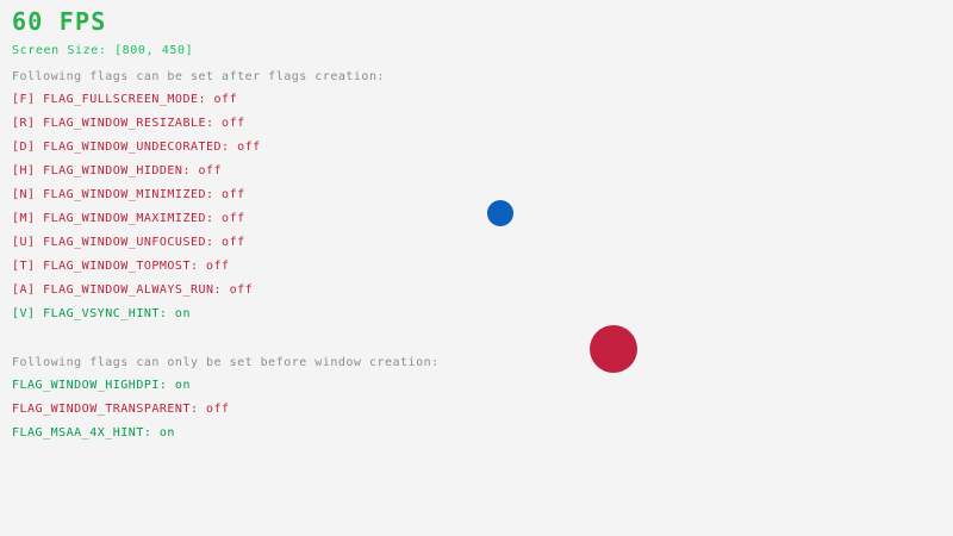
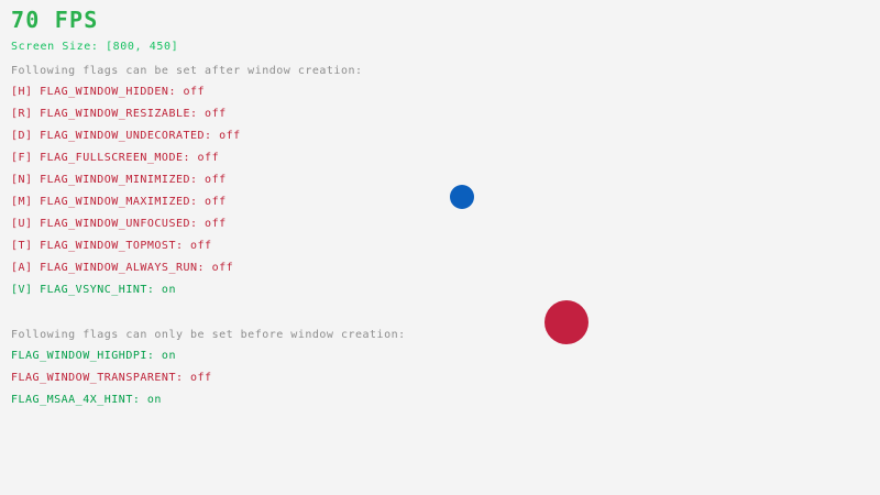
- 60 FPS
+ 70 FPS
  Screen Size: [800, 450]
- Following flags can be set after flags creation:
+ Following flags can be set after window creation:
- [F] FLAG_FULLSCREEN_MODE: off
+ [H] FLAG_WINDOW_HIDDEN: off
  [R] FLAG_WINDOW_RESIZABLE: off
  [D] FLAG_WINDOW_UNDECORATED: off
- [H] FLAG_WINDOW_HIDDEN: off
+ [F] FLAG_FULLSCREEN_MODE: off
  [N] FLAG_WINDOW_MINIMIZED: off
  [M] FLAG_WINDOW_MAXIMIZED: off
  [U] FLAG_WINDOW_UNFOCUSED: off
  [T] FLAG_WINDOW_TOPMOST: off
  [A] FLAG_WINDOW_ALWAYS_RUN: off
  [V] FLAG_VSYNC_HINT: on
  Following flags can only be set before window creation:
  FLAG_WINDOW_HIGHDPI: on
  FLAG_WINDOW_TRANSPARENT: off
  FLAG_MSAA_4X_HINT: on
